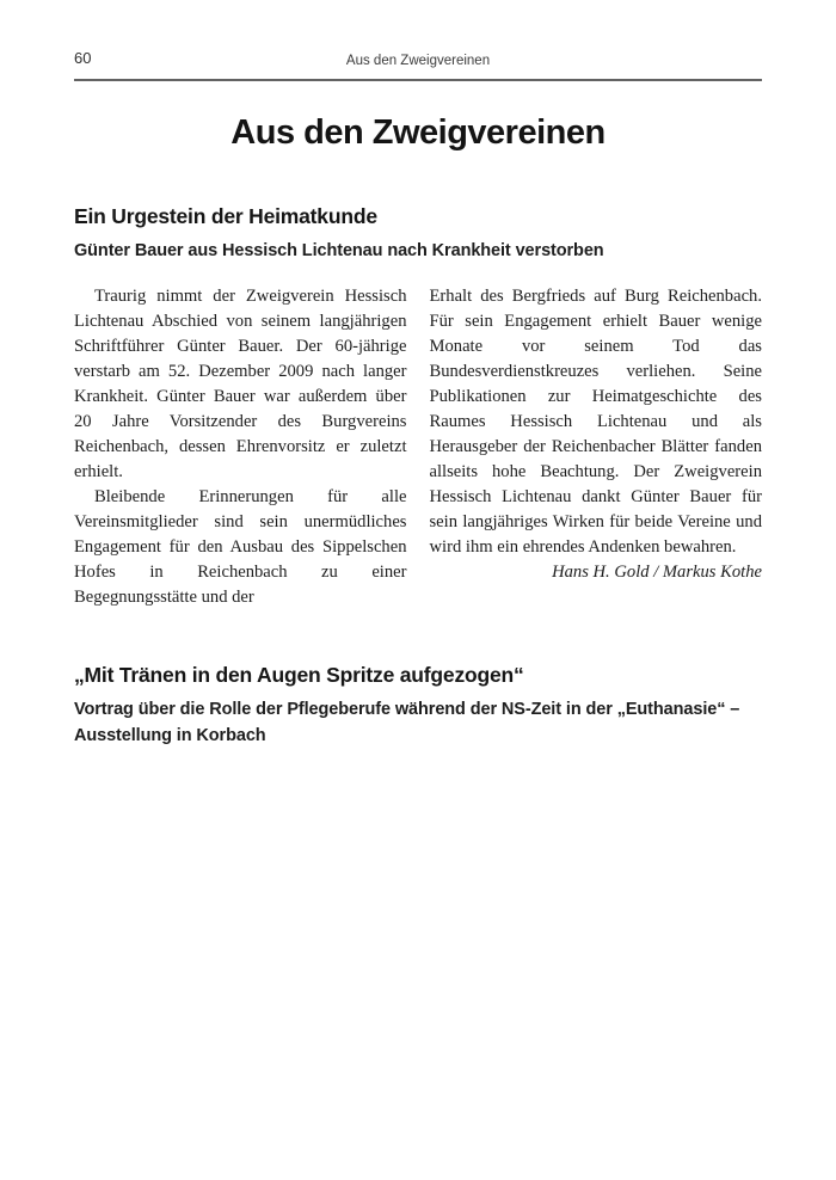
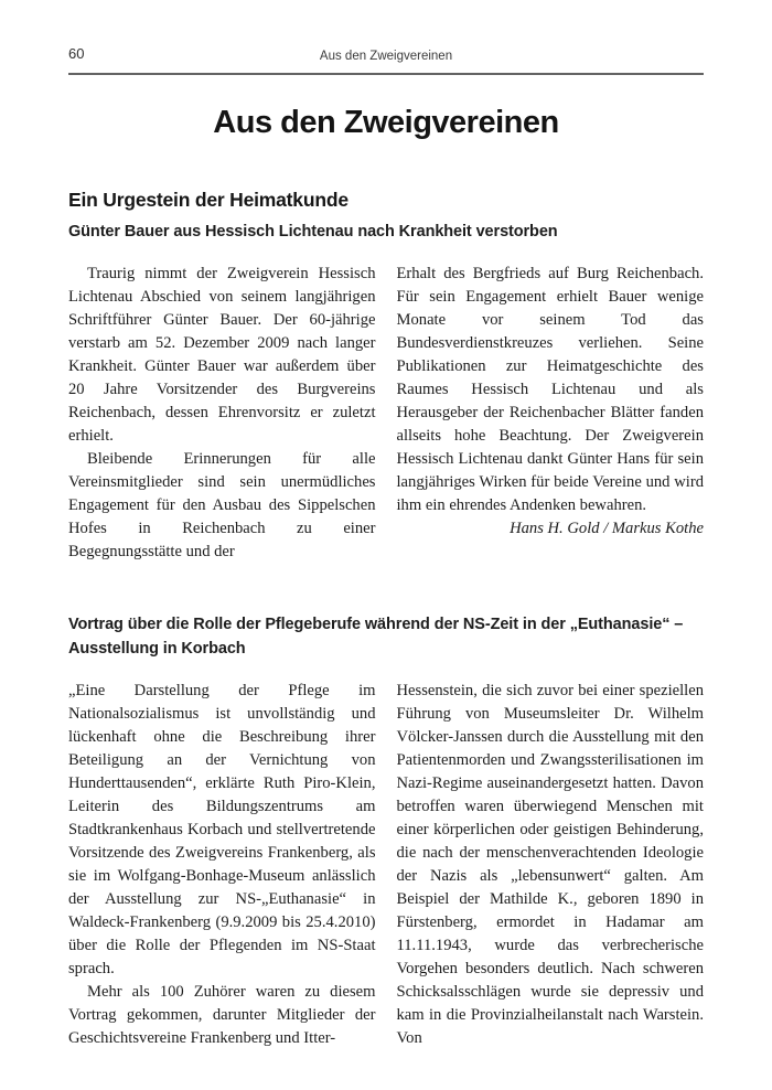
  60
  Aus den Zweigvereinen
  Aus den Zweigvereinen
  Ein Urgestein der Heimatkunde
  Günter Bauer aus Hessisch Lichtenau nach Krankheit verstorben
  Traurig nimmt der Zweigverein Hessisch Lichtenau Abschied von seinem langjährigen Schriftführer Günter Bauer. Der 60-jährige verstarb am 52. Dezember 2009 nach langer Krankheit. Günter Bauer war außerdem über 20 Jahre Vorsitzender des Burgvereins Reichenbach, dessen Ehrenvorsitz er zuletzt erhielt.
  Bleibende Erinnerungen für alle Vereinsmitglieder sind sein unermüdliches Engagement für den Ausbau des Sippelschen Hofes in Reichenbach zu einer Begegnungsstätte und der
- Erhalt des Bergfrieds auf Burg Reichenbach. Für sein Engagement erhielt Bauer wenige Monate vor seinem Tod das Bundesverdienstkreuzes verliehen. Seine Publikationen zur Heimatgeschichte des Raumes Hessisch Lichtenau und als Herausgeber der Reichenbacher Blätter fanden allseits hohe Beachtung. Der Zweigverein Hessisch Lichtenau dankt Günter Bauer für sein langjähriges Wirken für beide Vereine und wird ihm ein ehrendes Andenken bewahren.
+ Erhalt des Bergfrieds auf Burg Reichenbach. Für sein Engagement erhielt Bauer wenige Monate vor seinem Tod das Bundesverdienstkreuzes verliehen. Seine Publikationen zur Heimatgeschichte des Raumes Hessisch Lichtenau und als Herausgeber der Reichenbacher Blätter fanden allseits hohe Beachtung. Der Zweigverein Hessisch Lichtenau dankt Günter Hans für sein langjähriges Wirken für beide Vereine und wird ihm ein ehrendes Andenken bewahren.
  Hans H. Gold / Markus Kothe
- „Mit Tränen in den Augen Spritze aufgezogen“
  Vortrag über die Rolle der Pflegeberufe während der NS-Zeit in der „Euthanasie“ – Ausstellung in Korbach
+ „Eine Darstellung der Pflege im Nationalsozialismus ist unvollständig und lückenhaft ohne die Beschreibung ihrer Beteiligung an der Vernichtung von Hunderttausenden“, erklärte Ruth Piro-Klein, Leiterin des Bildungszentrums am Stadtkrankenhaus Korbach und stellvertretende Vorsitzende des Zweigvereins Frankenberg, als sie im Wolfgang-Bonhage-Museum anlässlich der Ausstellung zur NS-„Euthanasie“ in Waldeck-Frankenberg (9.9.2009 bis 25.4.2010) über die Rolle der Pflegenden im NS-Staat sprach.
+ Mehr als 100 Zuhörer waren zu diesem Vortrag gekommen, darunter Mitglieder der Geschichtsvereine Frankenberg und Itter-
+ Hessenstein, die sich zuvor bei einer speziellen Führung von Museumsleiter Dr. Wilhelm Völcker-Janssen durch die Ausstellung mit den Patientenmorden und Zwangssterilisationen im Nazi-Regime auseinandergesetzt hatten. Davon betroffen waren überwiegend Menschen mit einer körperlichen oder geistigen Behinderung, die nach der menschenverachtenden Ideologie der Nazis als „lebensunwert“ galten. Am Beispiel der Mathilde K., geboren 1890 in Fürstenberg, ermordet in Hadamar am 11.11.1943, wurde das verbrecherische Vorgehen besonders deutlich. Nach schweren Schicksalsschlägen wurde sie depressiv und kam in die Provinzialheilanstalt nach Warstein. Von
